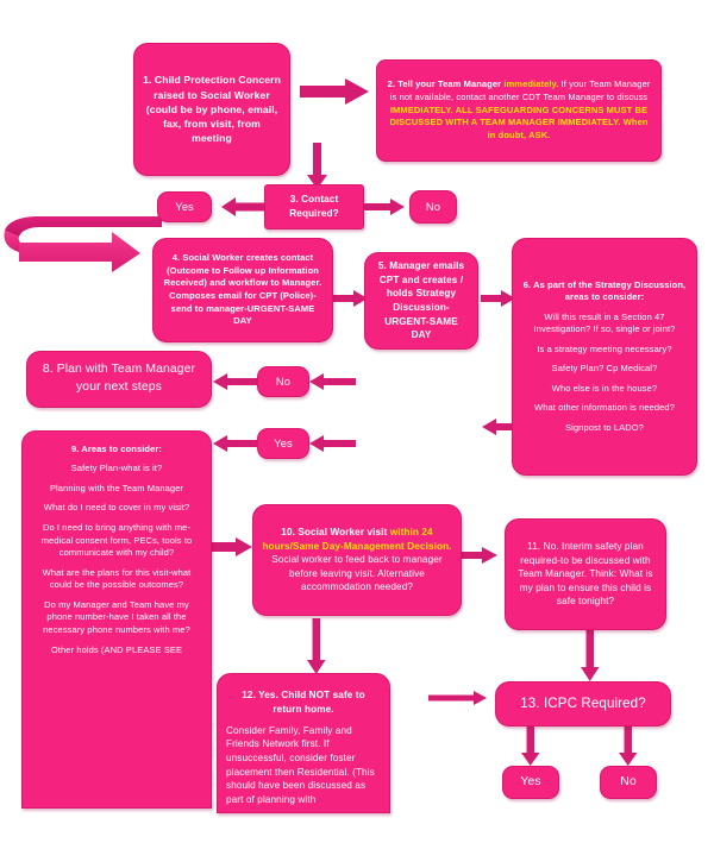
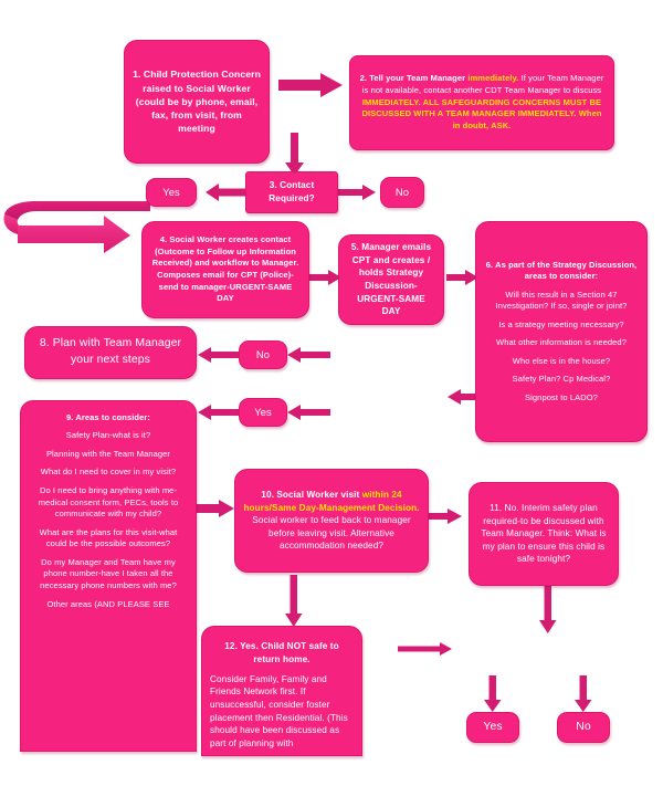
  1. Child Protection Concern raised to Social Worker (could be by phone, email, fax, from visit, from meeting
  2. Tell your Team Manager immediately. If your Team Manager is not available, contact another CDT Team Manager to discuss IMMEDIATELY. ALL SAFEGUARDING CONCERNS MUST BE DISCUSSED WITH A TEAM MANAGER IMMEDIATELY. When in doubt, ASK.
  3. Contact Required?
  Yes
  No
  4. Social Worker creates contact (Outcome to Follow up Information Received) and workflow to Manager. Composes email for CPT (Police)-send to manager-URGENT-SAME DAY
  5. Manager emails CPT and creates / holds Strategy Discussion-URGENT-SAME DAY
  6. As part of the Strategy Discussion, areas to consider:
  Will this result in a Section 47 Investigation? If so, single or joint?
  Is a strategy meeting necessary?
- Safety Plan? Cp Medical?
+ What other information is needed?
  Who else is in the house?
- What other information is needed?
+ Safety Plan? Cp Medical?
  Signpost to LADO?
  8. Plan with Team Manager your next steps
  No
  Yes
  9. Areas to consider:
  Safety Plan-what is it?
  Planning with the Team Manager
  What do I need to cover in my visit?
  Do I need to bring anything with me-medical consent form, PECs, tools to communicate with my child?
  What are the plans for this visit-what could be the possible outcomes?
  Do my Manager and Team have my phone number-have I taken all the necessary phone numbers with me?
- Other holds (AND PLEASE SEE
+ Other areas (AND PLEASE SEE
  10. Social Worker visit within 24 hours/Same Day-Management Decision. Social worker to feed back to manager before leaving visit. Alternative accommodation needed?
  11. No. Interim safety plan required-to be discussed with Team Manager. Think: What is my plan to ensure this child is safe tonight?
  12. Yes. Child NOT safe to return home.
  Consider Family, Family and Friends Network first. If unsuccessful, consider foster placement then Residential. (This should have been discussed as part of planning with
- 13. ICPC Required?
  Yes
  No
